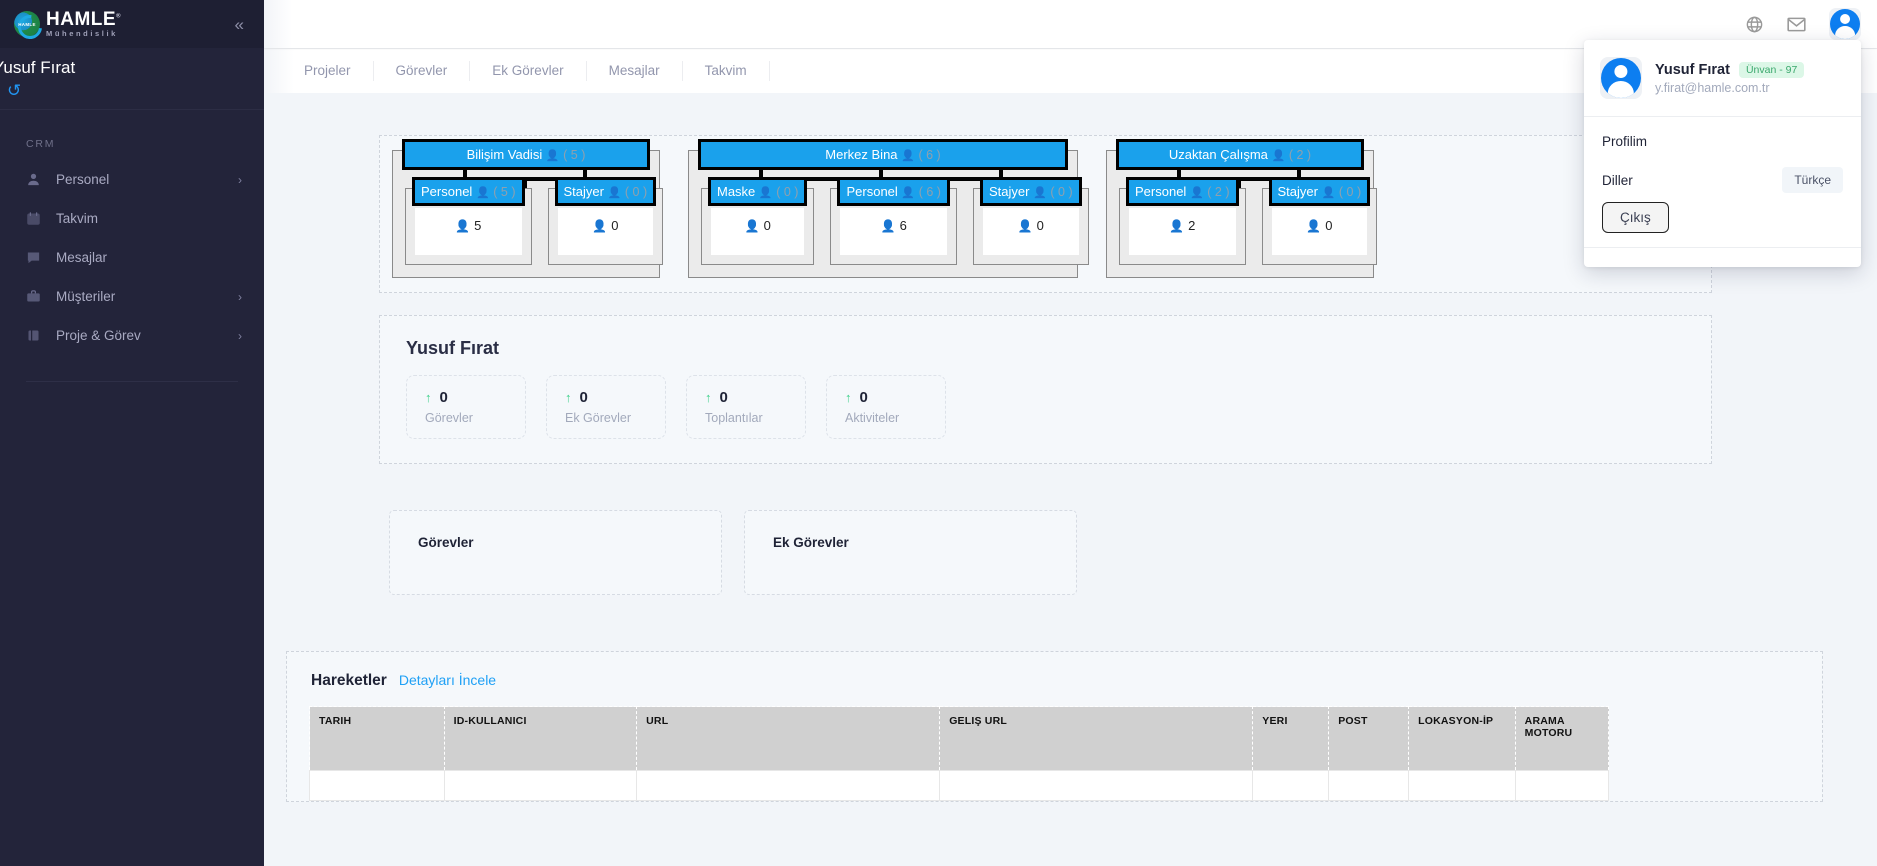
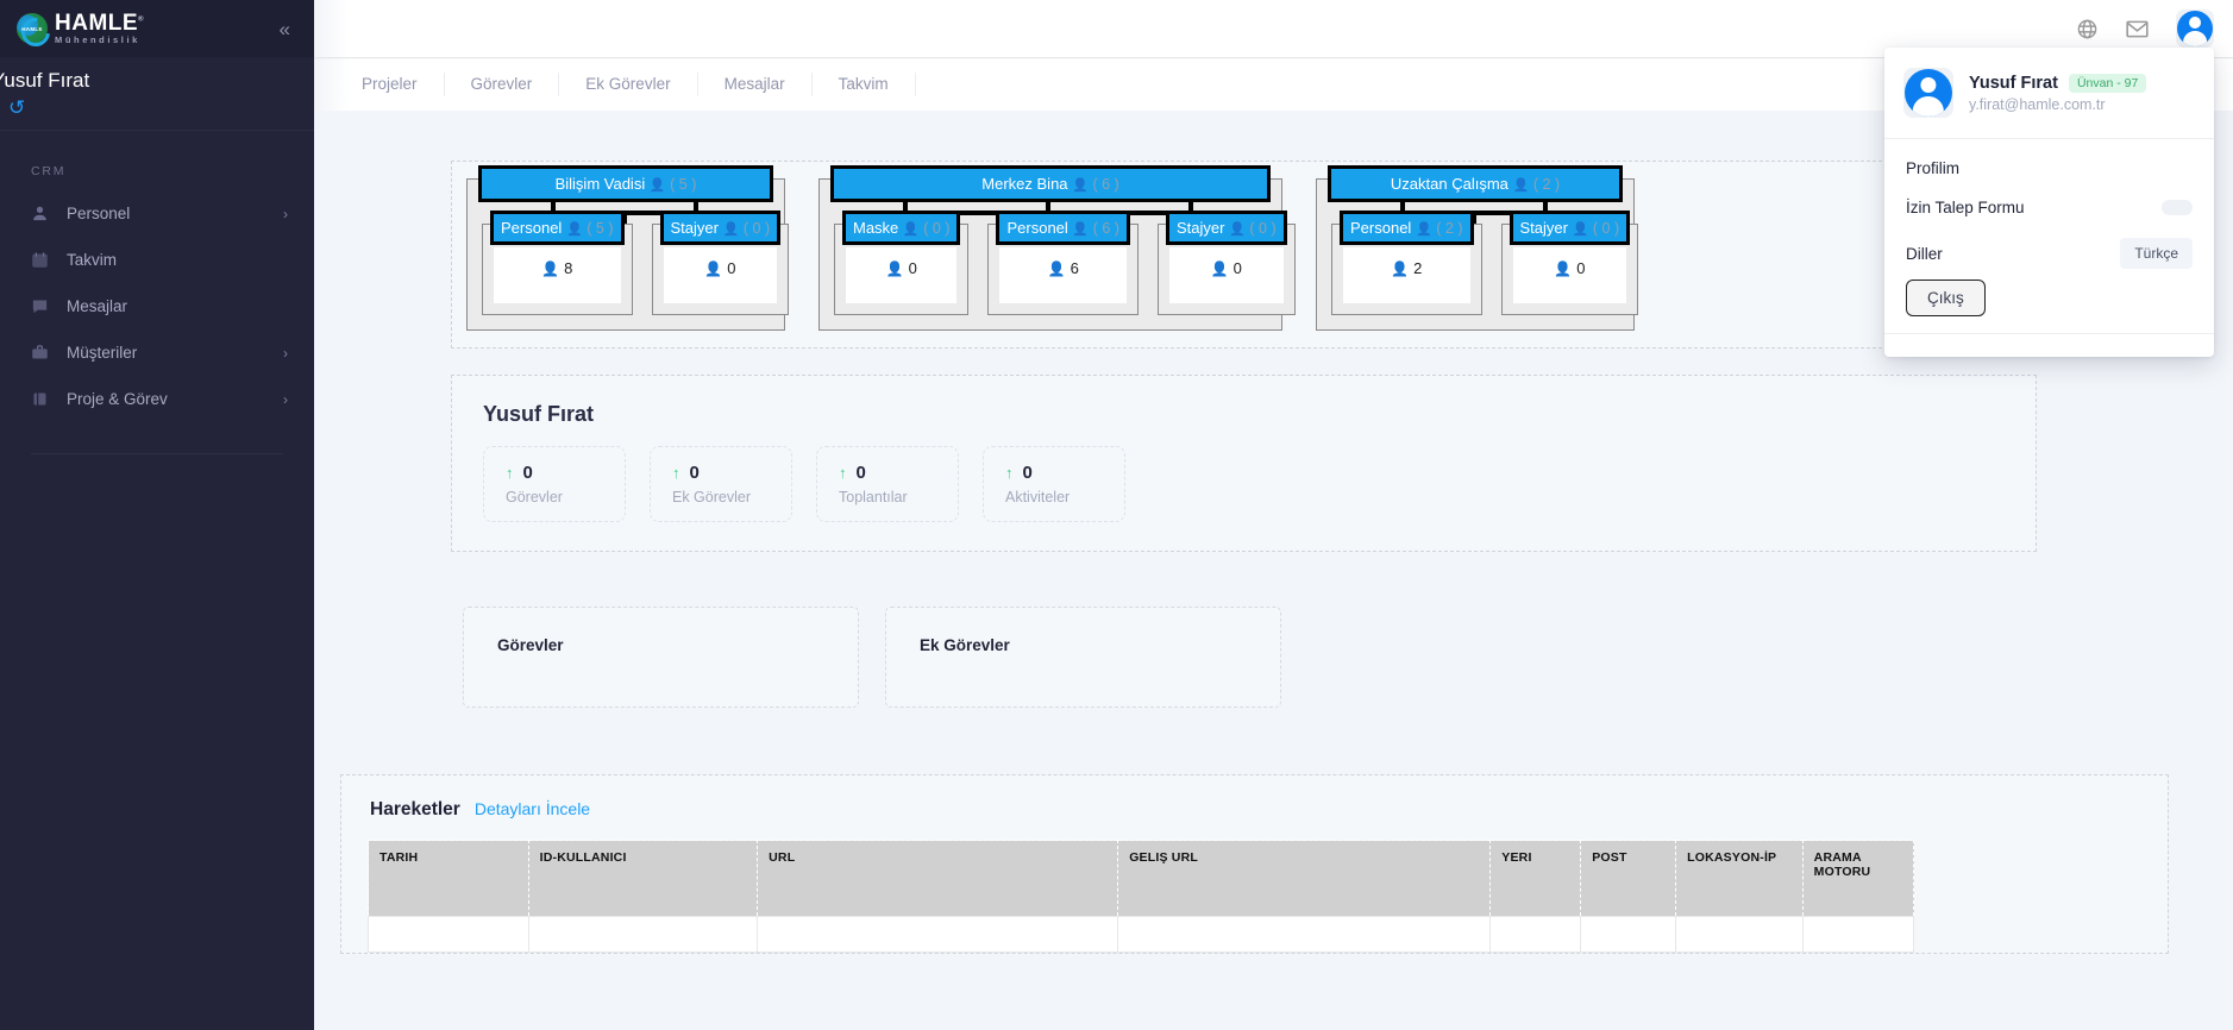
  HAMLE
  Mühendislik
  «
  usuf Fırat
  CRM
  Personel
  ›
  Takvim
  Mesajlar
  Müşteriler
  ›
  Proje & Görev
  ›
  Projeler
  Görevler
  Ek Görevler
  Mesajlar
  Takvim
  Bilişim Vadisi 👤 ( 5 )
  Personel 👤 ( 5 )
- 👤 5
+ 👤 8
  Stajyer 👤 ( 0 )
  👤 0
  Merkez Bina 👤 ( 6 )
  Maske 👤 ( 0 )
  👤 0
  Personel 👤 ( 6 )
  👤 6
  Stajyer 👤 ( 0 )
  👤 0
  Uzaktan Çalışma 👤 ( 2 )
  Personel 👤 ( 2 )
  👤 2
  Stajyer 👤 ( 0 )
  👤 0
  Yusuf Fırat
  ↑
  0
  Görevler
  ↑
  0
  Ek Görevler
  ↑
  0
  Toplantılar
  ↑
  0
  Aktiviteler
  Görevler
  Ek Görevler
  Hareketler
  Detayları İncele
  TARIH	ID-KULLANICI	URL	GELIŞ URL	YERI	POST	LOKASYON-İP	ARAMA MOTORU
  Yusuf Fırat
  Ünvan - 97
  y.firat@hamle.com.tr
  Profilim
+ İzin Talep Formu
  Diller
  Türkçe
  Çıkış
